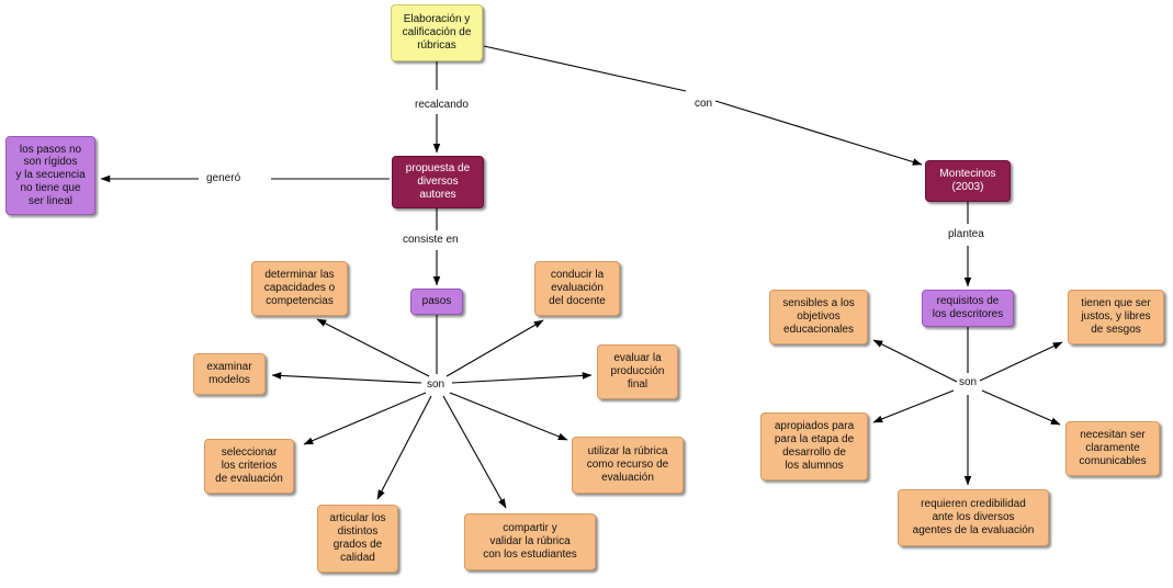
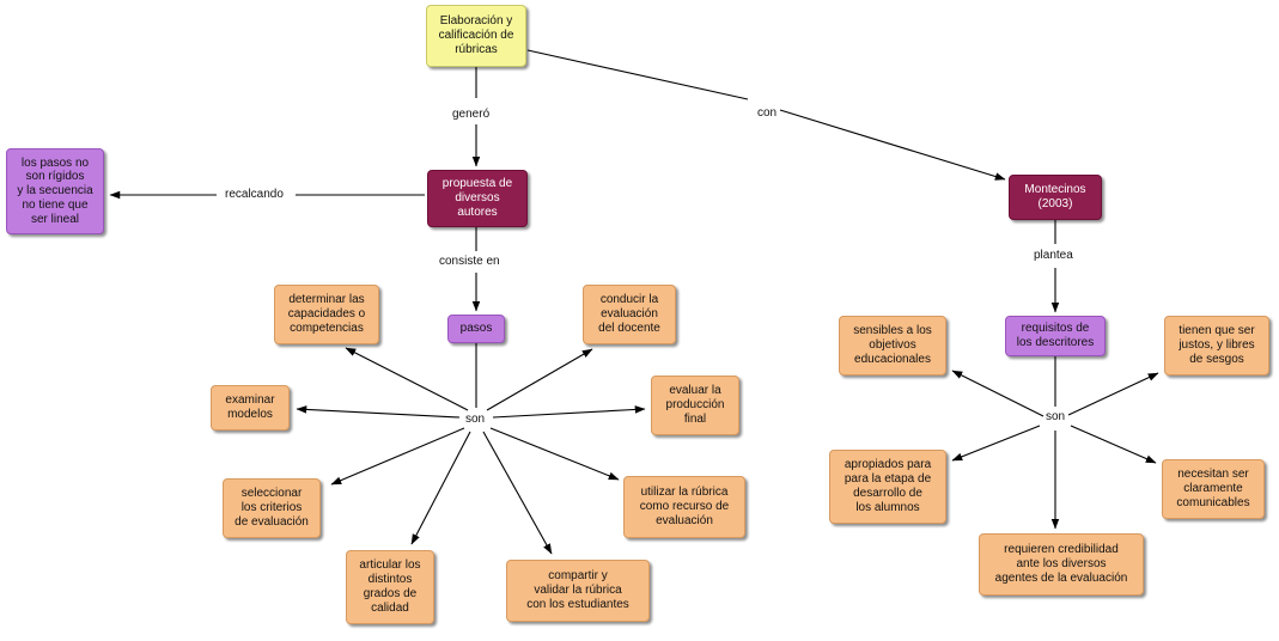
  Elaboración y
  calificación de
  rúbricas
  propuesta de
  diversos
  autores
  Montecinos
  (2003)
  los pasos no
  son rígidos
  y la secuencia
  no tiene que
  ser lineal
  pasos
  requisitos de
  los descritores
  determinar las
  capacidades o
  competencias
  conducir la
  evaluación
  del docente
  examinar
  modelos
  evaluar la
  producción
  final
  seleccionar
  los criterios
  de evaluación
  utilizar la rúbrica
  como recurso de
  evaluación
  articular los
  distintos
  grados de
  calidad
  compartir y
  validar la rúbrica
  con los estudiantes
  sensibles a los
  objetivos
  educacionales
  tienen que ser
  justos, y libres
  de sesgos
  apropiados para
  para la etapa de
  desarrollo de
  los alumnos
  necesitan ser
  claramente
  comunicables
  requieren credibilidad
  ante los diversos
  agentes de la evaluación
- recalcando
+ generó
  con
- generó
+ recalcando
  consiste en
  plantea
  son
  son
